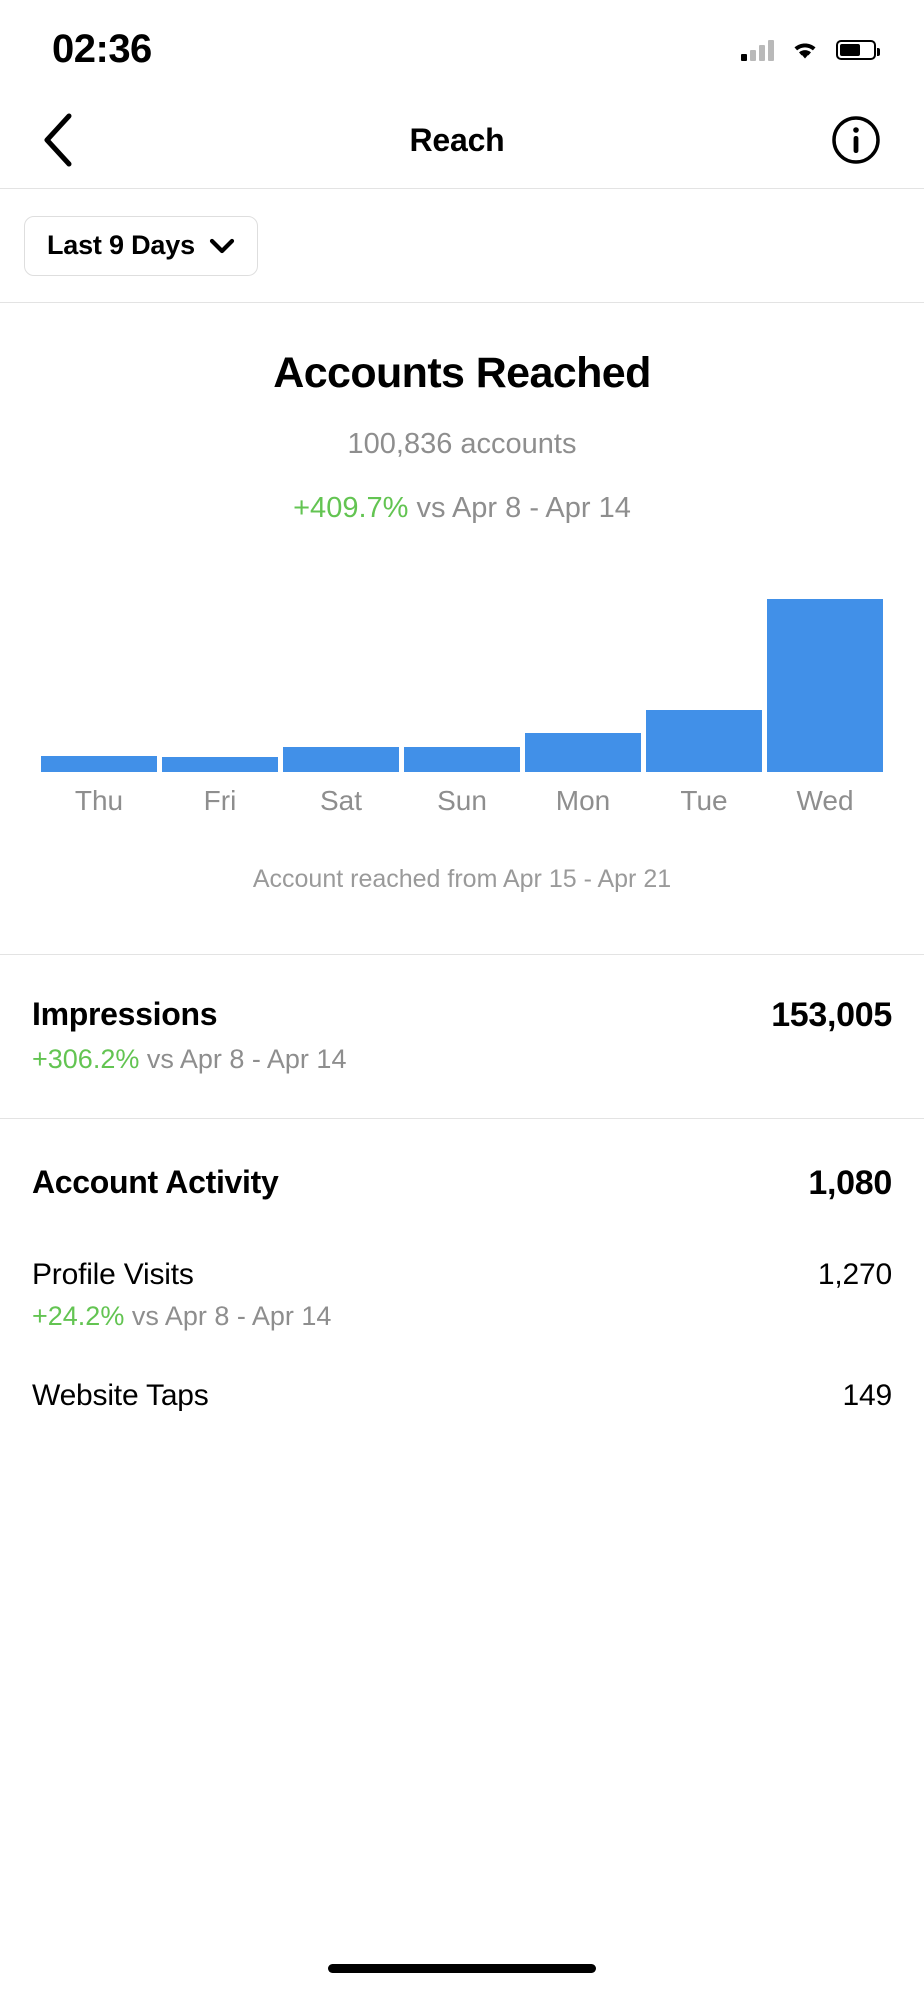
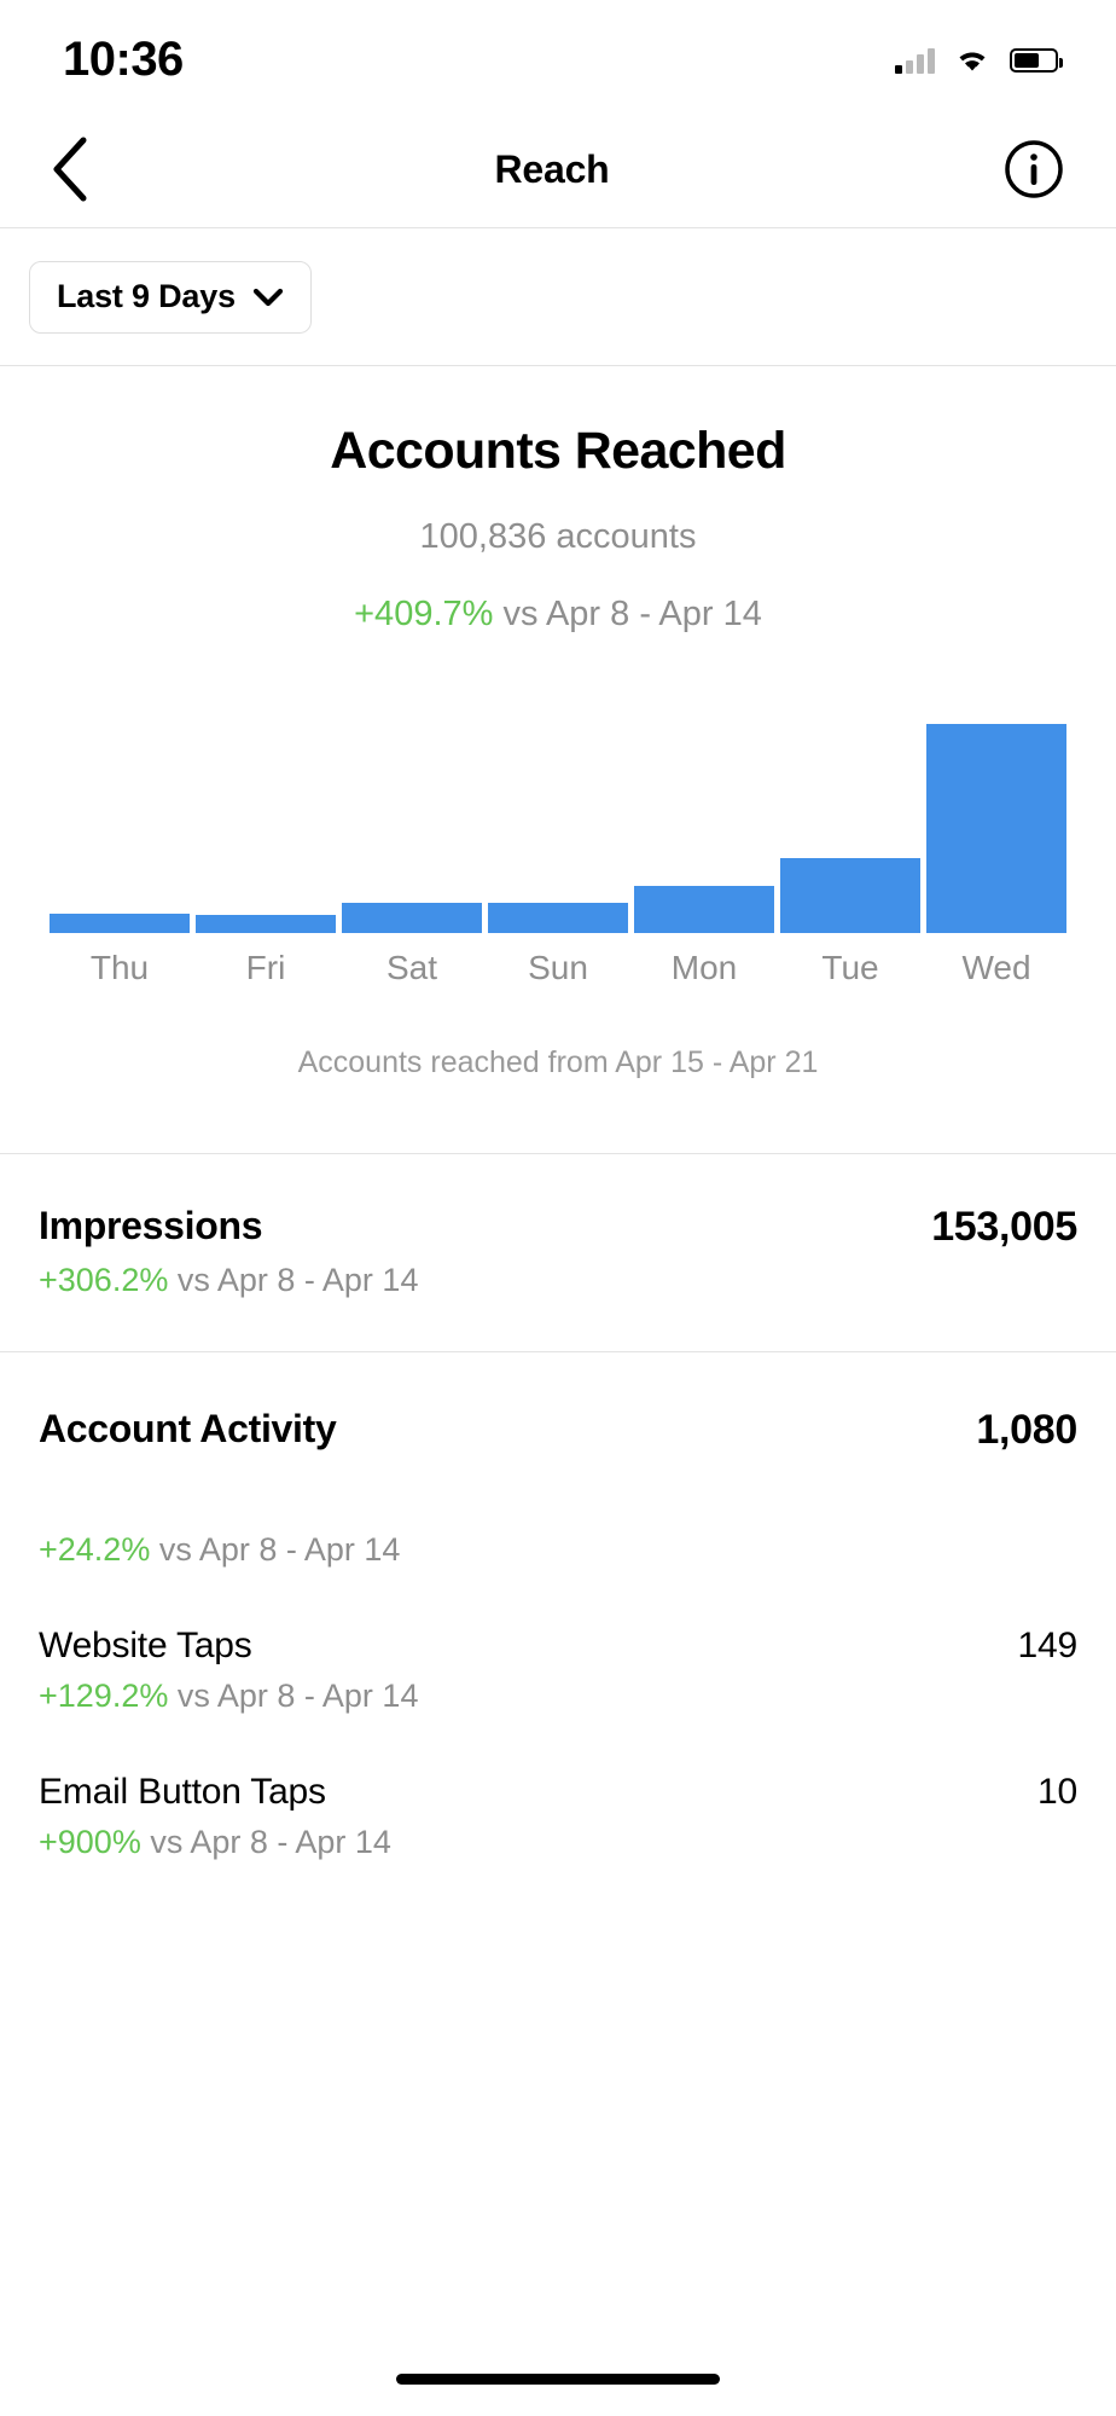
- 02:36
+ 10:36
  Reach
  Last 9 Days
  Accounts Reached
  100,836 accounts
  +409.7% vs Apr 8 - Apr 14
  Thu
  Fri
  Sat
  Sun
  Mon
  Tue
  Wed
- Account reached from Apr 15 - Apr 21
+ Accounts reached from Apr 15 - Apr 21
  Impressions
  153,005
  +306.2% vs Apr 8 - Apr 14
  Account Activity
  1,080
- Profile Visits
- 1,270
  +24.2% vs Apr 8 - Apr 14
  Website Taps
  149
+ +129.2% vs Apr 8 - Apr 14
+ Email Button Taps
+ 10
+ +900% vs Apr 8 - Apr 14
